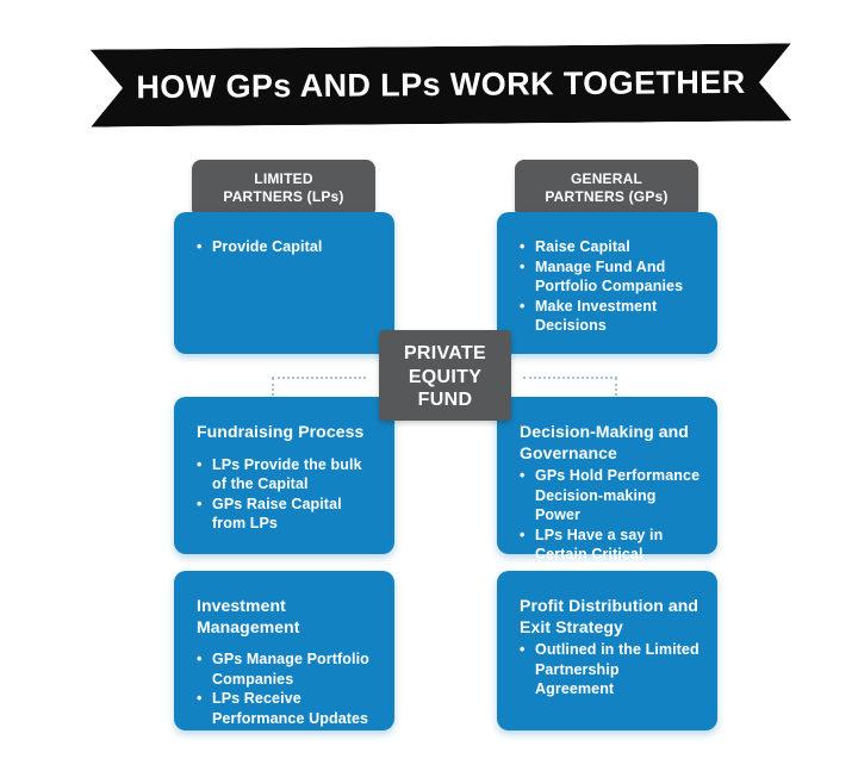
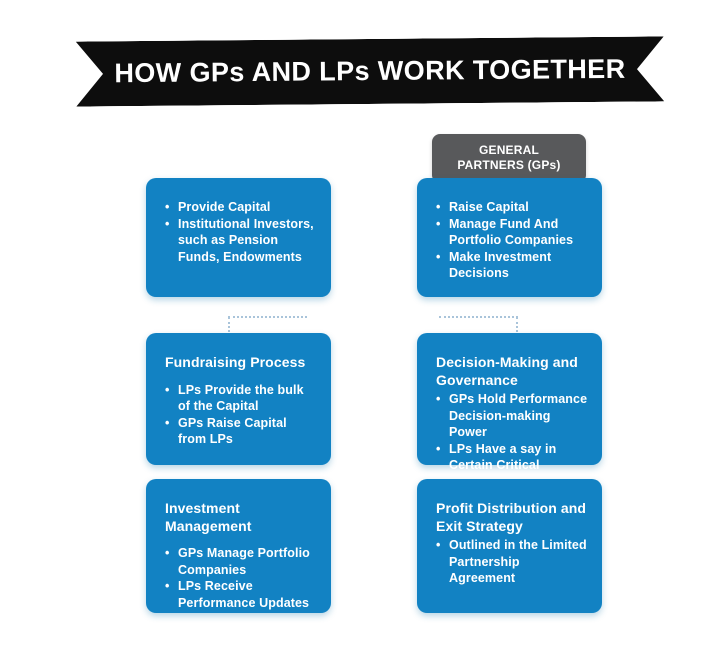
  HOW GPs AND LPs WORK TOGETHER
- LIMITED
- PARTNERS (LPs)
  GENERAL
  PARTNERS (GPs)
  Provide Capital
+ Institutional Investors, such as Pension Funds, Endowments
  Raise Capital
  Manage Fund And Portfolio Companies
  Make Investment Decisions
  Fundraising Process
  LPs Provide the bulk of the Capital
  GPs Raise Capital from LPs
  Decision-Making and Governance
  GPs Hold Performance Decision-making Power
  LPs Have a say in Certain Critical
  Investment Management
  GPs Manage Portfolio Companies
  LPs Receive Performance Updates
  Profit Distribution and Exit Strategy
  Outlined in the Limited Partnership Agreement
- PRIVATE
- EQUITY
- FUND
